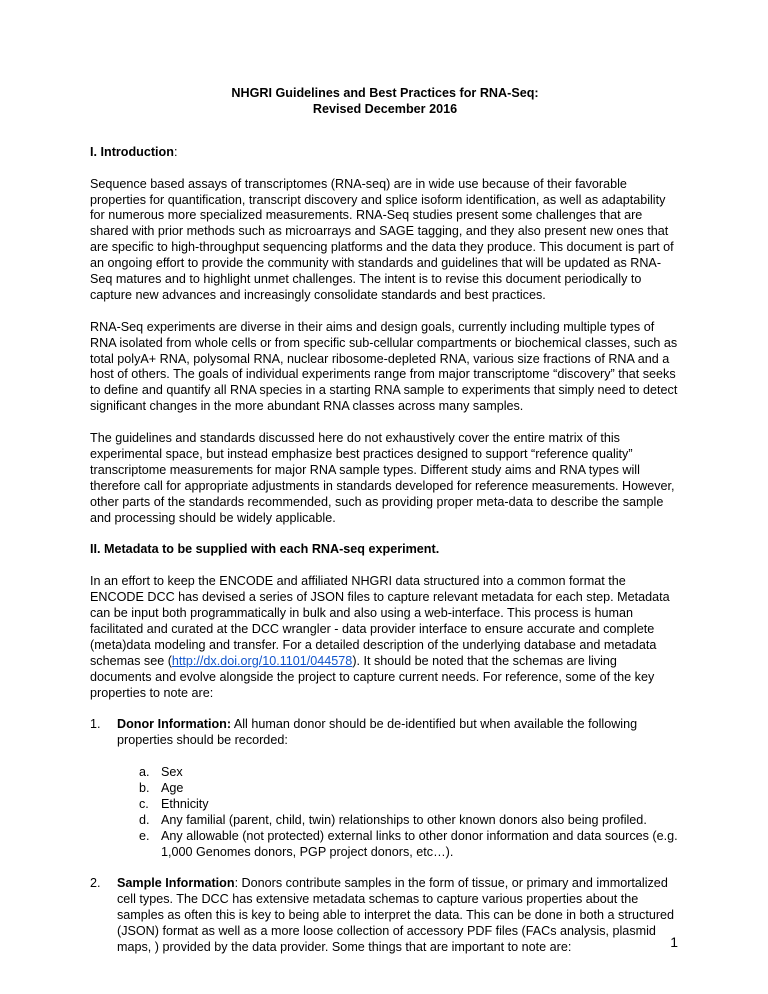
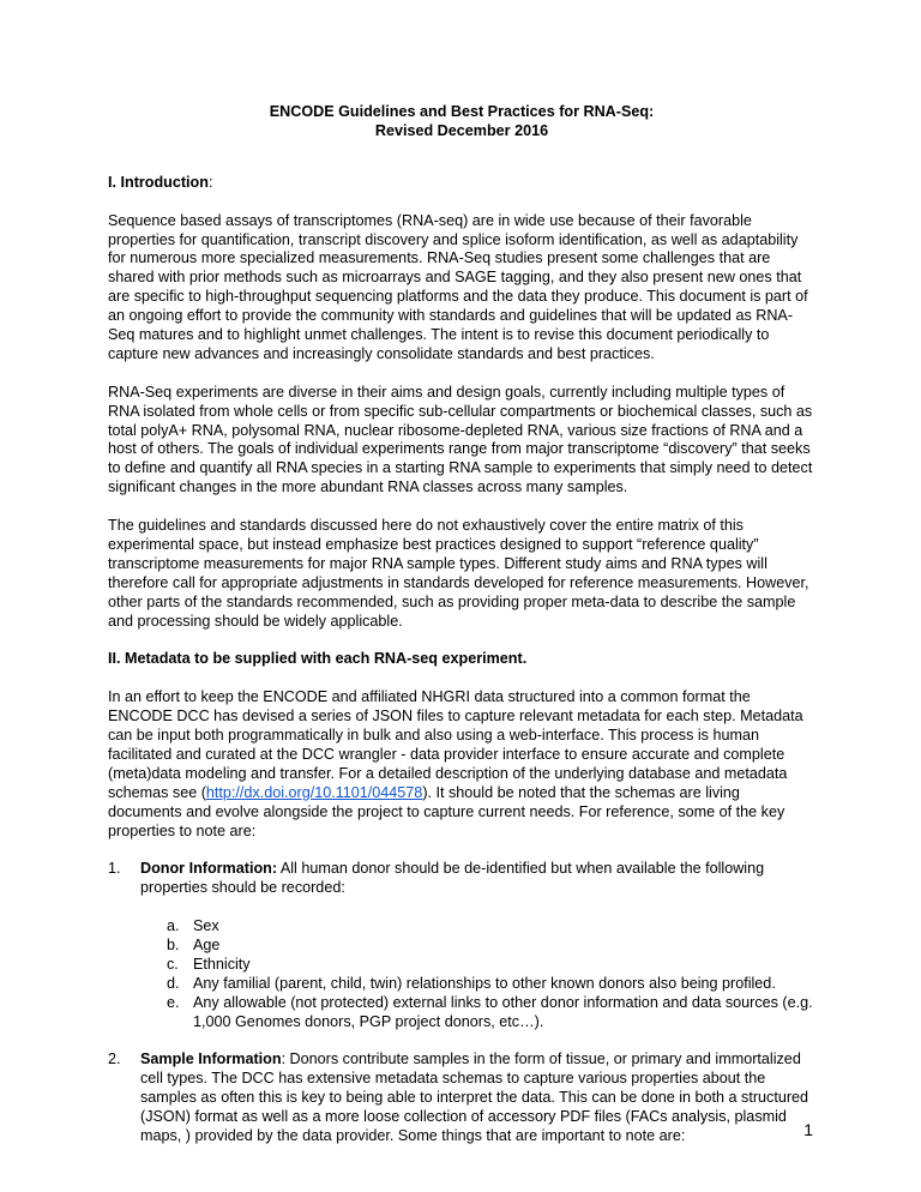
- NHGRI Guidelines and Best Practices for RNA-Seq:
+ ENCODE Guidelines and Best Practices for RNA-Seq:
  Revised December 2016
  I. Introduction:
  Sequence based assays of transcriptomes (RNA-seq) are in wide use because of their favorable properties for quantification, transcript discovery and splice isoform identification, as well as adaptability for numerous more specialized measurements. RNA-Seq studies present some challenges that are shared with prior methods such as microarrays and SAGE tagging, and they also present new ones that are specific to high-throughput sequencing platforms and the data they produce. This document is part of an ongoing effort to provide the community with standards and guidelines that will be updated as RNA-Seq matures and to highlight unmet challenges. The intent is to revise this document periodically to capture new advances and increasingly consolidate standards and best practices.
  RNA-Seq experiments are diverse in their aims and design goals, currently including multiple types of RNA isolated from whole cells or from specific sub-cellular compartments or biochemical classes, such as total polyA+ RNA, polysomal RNA, nuclear ribosome-depleted RNA, various size fractions of RNA and a host of others. The goals of individual experiments range from major transcriptome “discovery” that seeks to define and quantify all RNA species in a starting RNA sample to experiments that simply need to detect significant changes in the more abundant RNA classes across many samples.
  The guidelines and standards discussed here do not exhaustively cover the entire matrix of this experimental space, but instead emphasize best practices designed to support “reference quality” transcriptome measurements for major RNA sample types. Different study aims and RNA types will therefore call for appropriate adjustments in standards developed for reference measurements. However, other parts of the standards recommended, such as providing proper meta-data to describe the sample and processing should be widely applicable.
  II. Metadata to be supplied with each RNA-seq experiment.
  In an effort to keep the ENCODE and affiliated NHGRI data structured into a common format the ENCODE DCC has devised a series of JSON files to capture relevant metadata for each step. Metadata can be input both programmatically in bulk and also using a web-interface. This process is human facilitated and curated at the DCC wrangler - data provider interface to ensure accurate and complete (meta)data modeling and transfer. For a detailed description of the underlying database and metadata schemas see (http://dx.doi.org/10.1101/044578). It should be noted that the schemas are living documents and evolve alongside the project to capture current needs. For reference, some of the key properties to note are:
  1.
  Donor Information: All human donor should be de-identified but when available the following properties should be recorded:
  a.
  Sex
  b.
  Age
  c.
  Ethnicity
  d.
  Any familial (parent, child, twin) relationships to other known donors also being profiled.
  e.
  Any allowable (not protected) external links to other donor information and data sources (e.g. 1,000 Genomes donors, PGP project donors, etc…).
  2.
  Sample Information: Donors contribute samples in the form of tissue, or primary and immortalized cell types. The DCC has extensive metadata schemas to capture various properties about the samples as often this is key to being able to interpret the data. This can be done in both a structured (JSON) format as well as a more loose collection of accessory PDF files (FACs analysis, plasmid maps, ) provided by the data provider. Some things that are important to note are:
  1
